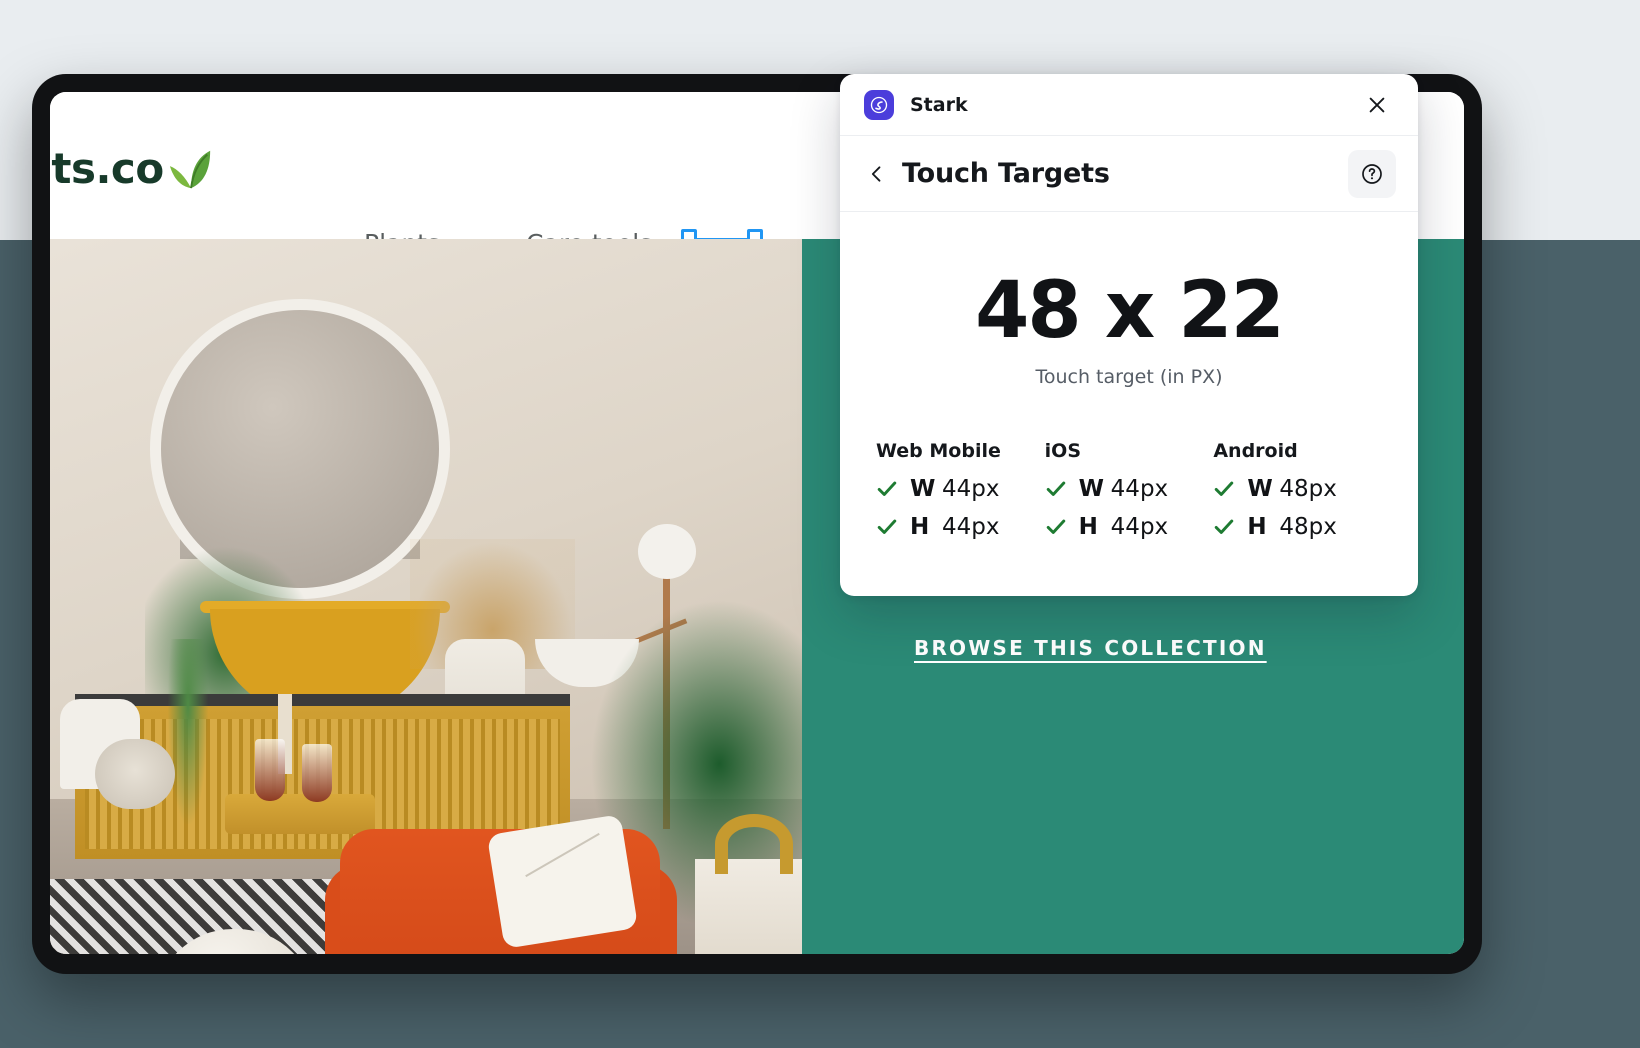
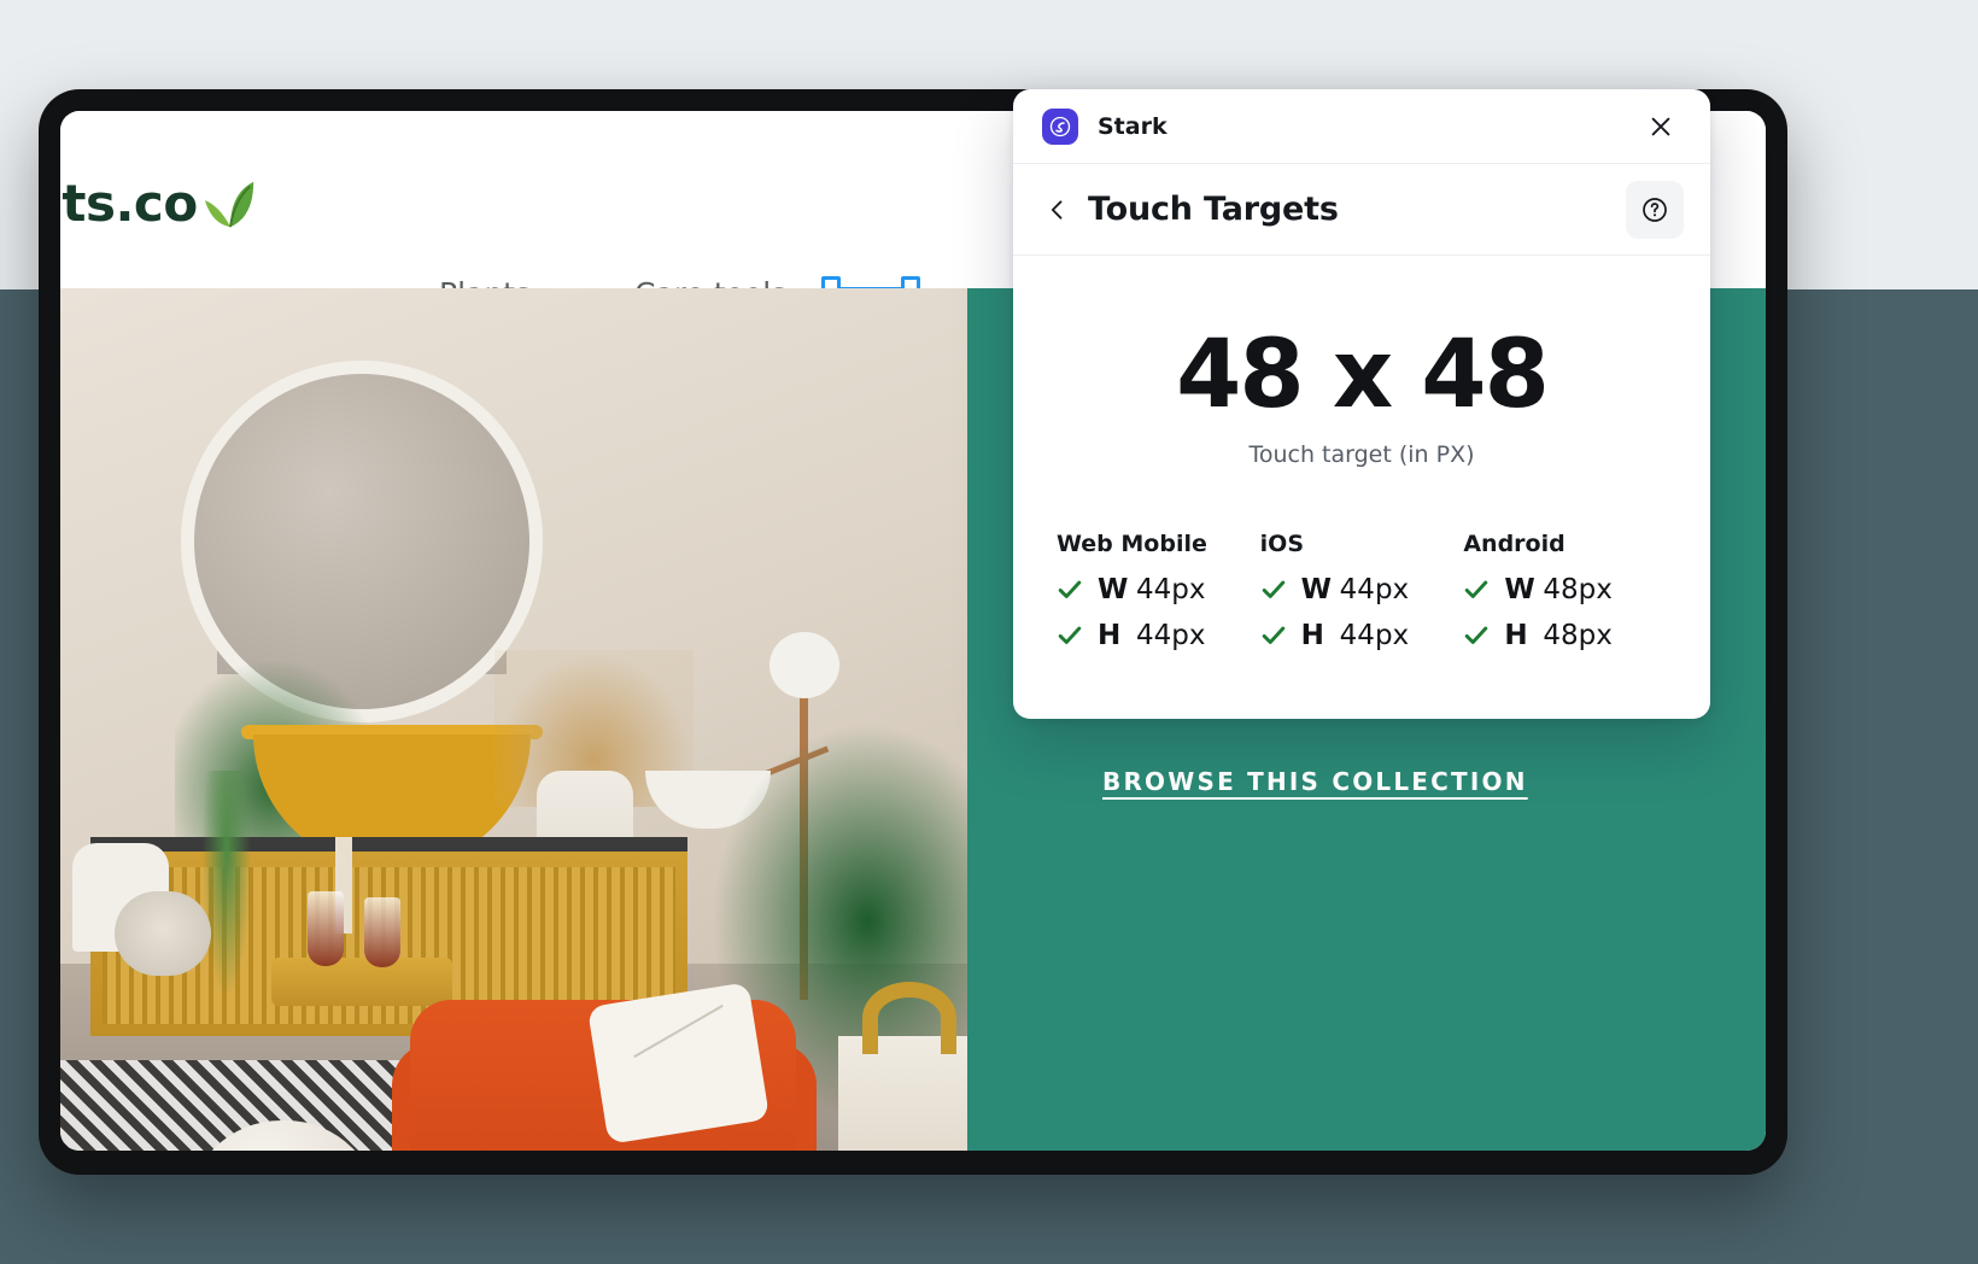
  ts.co
  BROWSE THIS COLLECTION
  Stark
  Touch Targets
- 48 x 22
+ 48 x 48
  Touch target (in PX)
  Web Mobile
  W
  44px
  H
  44px
  iOS
  W
  44px
  H
  44px
  Android
  W
  48px
  H
  48px
